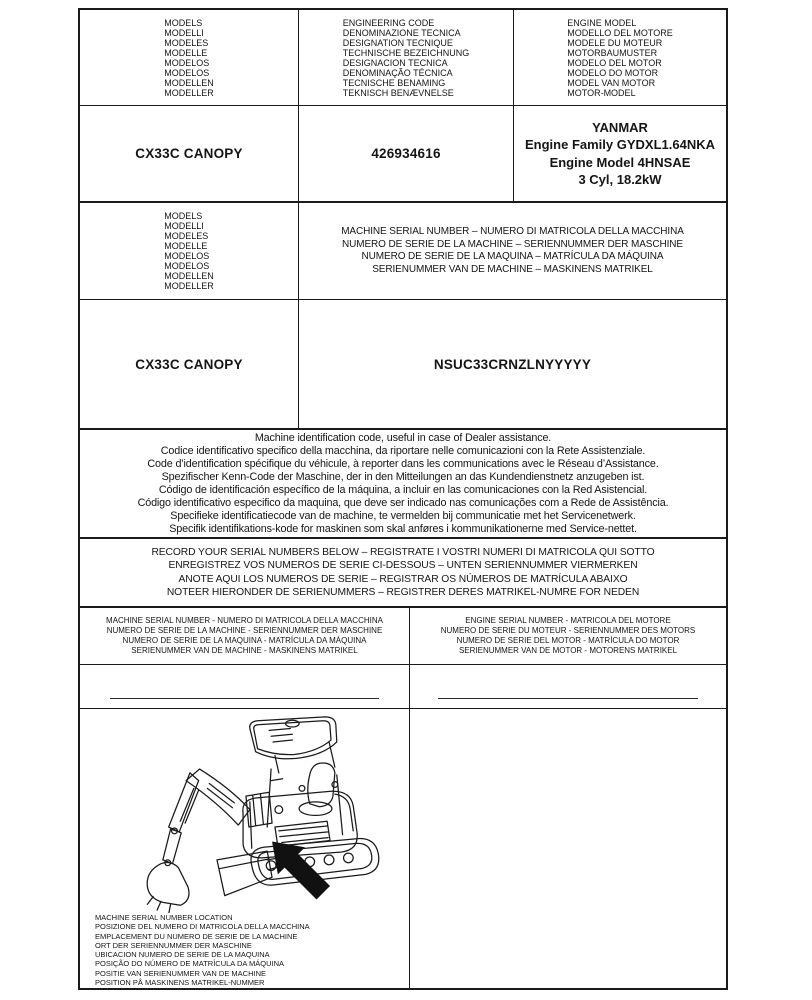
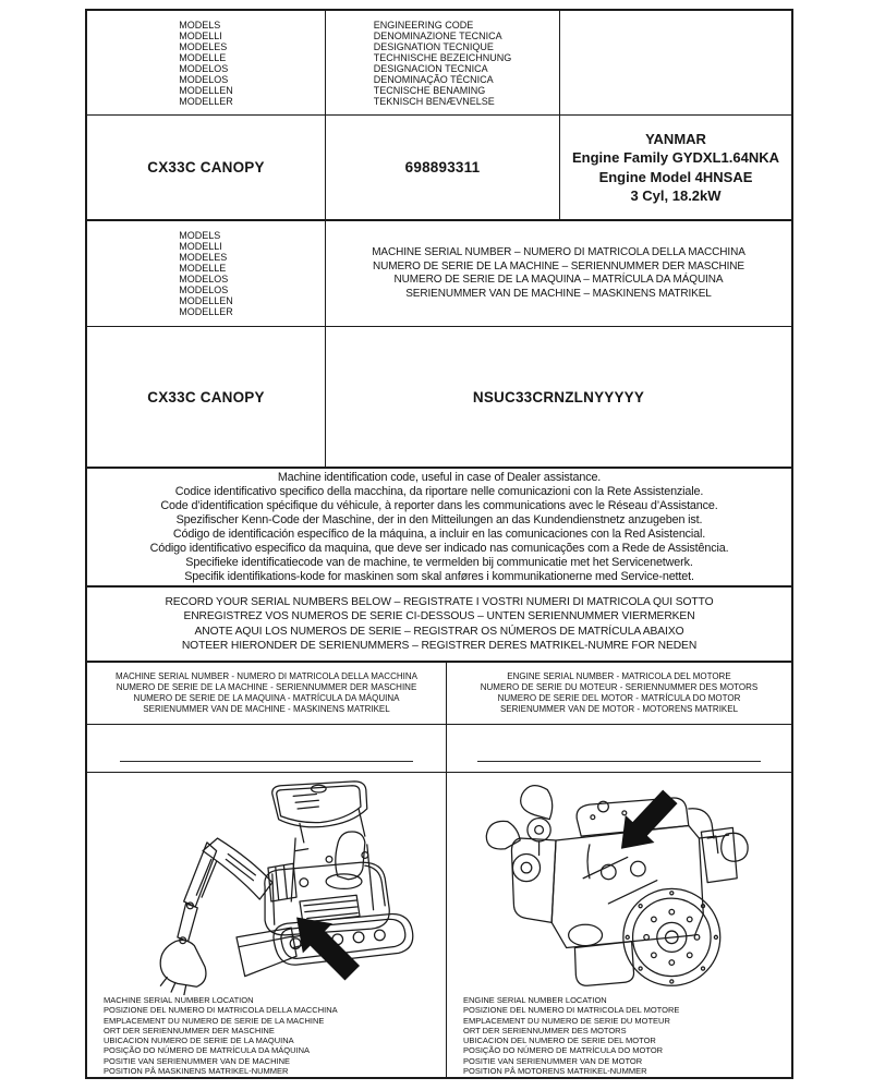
  MODELS
  MODELLI
  MODELES
  MODELLE
  MODELOS
  MODELOS
  MODELLEN
  MODELLER
  ENGINEERING CODE
  DENOMINAZIONE TECNICA
  DESIGNATION TECNIQUE
  TECHNISCHE BEZEICHNUNG
  DESIGNACION TECNICA
  DENOMINAÇÃO TÉCNICA
  TECNISCHE BENAMING
  TEKNISCH BENÆVNELSE
- ENGINE MODEL
- MODELLO DEL MOTORE
- MODELE DU MOTEUR
- MOTORBAUMUSTER
- MODELO DEL MOTOR
- MODELO DO MOTOR
- MODEL VAN MOTOR
- MOTOR-MODEL
  CX33C CANOPY
- 426934616
+ 698893311
  YANMAR
  Engine Family GYDXL1.64NKA
  Engine Model 4HNSAE
  3 Cyl, 18.2kW
  MODELS
  MODELLI
  MODELES
  MODELLE
  MODELOS
  MODELOS
  MODELLEN
  MODELLER
  MACHINE SERIAL NUMBER – NUMERO DI MATRICOLA DELLA MACCHINA
  NUMERO DE SERIE DE LA MACHINE – SERIENNUMMER DER MASCHINE
  NUMERO DE SERIE DE LA MAQUINA – MATRÍCULA DA MÁQUINA
  SERIENUMMER VAN DE MACHINE – MASKINENS MATRIKEL
  CX33C CANOPY
  NSUC33CRNZLNYYYYY
  Machine identification code, useful in case of Dealer assistance.
  Codice identificativo specifico della macchina, da riportare nelle comunicazioni con la Rete Assistenziale.
  Code d’identification spécifique du véhicule, à reporter dans les communications avec le Réseau d’Assistance.
  Spezifischer Kenn-Code der Maschine, der in den Mitteilungen an das Kundendienstnetz anzugeben ist.
  Código de identificación específico de la máquina, a incluir en las comunicaciones con la Red Asistencial.
  Código identificativo especifico da maquina, que deve ser indicado nas comunicações com a Rede de Assistência.
  Specifieke identificatiecode van de machine, te vermelden bij communicatie met het Servicenetwerk.
  Specifik identifikations-kode for maskinen som skal anføres i kommunikationerne med Service-nettet.
  RECORD YOUR SERIAL NUMBERS BELOW – REGISTRATE I VOSTRI NUMERI DI MATRICOLA QUI SOTTO
  ENREGISTREZ VOS NUMEROS DE SERIE CI-DESSOUS – UNTEN SERIENNUMMER VIERMERKEN
  ANOTE AQUI LOS NUMEROS DE SERIE – REGISTRAR OS NÚMEROS DE MATRÍCULA ABAIXO
  NOTEER HIERONDER DE SERIENUMMERS – REGISTRER DERES MATRIKEL-NUMRE FOR NEDEN
  MACHINE SERIAL NUMBER - NUMERO DI MATRICOLA DELLA MACCHINA
  NUMERO DE SERIE DE LA MACHINE - SERIENNUMMER DER MASCHINE
  NUMERO DE SERIE DE LA MAQUINA - MATRÍCULA DA MÁQUINA
  SERIENUMMER VAN DE MACHINE - MASKINENS MATRIKEL
  ENGINE SERIAL NUMBER - MATRICOLA DEL MOTORE
  NUMERO DE SERIE DU MOTEUR - SERIENNUMMER DES MOTORS
  NUMERO DE SERIE DEL MOTOR - MATRÍCULA DO MOTOR
  SERIENUMMER VAN DE MOTOR - MOTORENS MATRIKEL
  MACHINE SERIAL NUMBER LOCATION
  POSIZIONE DEL NUMERO DI MATRICOLA DELLA MACCHINA
  EMPLACEMENT DU NUMERO DE SERIE DE LA MACHINE
  ORT DER SERIENNUMMER DER MASCHINE
  UBICACION NUMERO DE SERIE DE LA MAQUINA
  POSIÇÃO DO NÚMERO DE MATRÍCULA DA MÁQUINA
  POSITIE VAN SERIENUMMER VAN DE MACHINE
  POSITION PÅ MASKINENS MATRIKEL-NUMMER
+ ENGINE SERIAL NUMBER LOCATION
+ POSIZIONE DEL NUMERO DI MATRICOLA DEL MOTORE
+ EMPLACEMENT DU NUMERO DE SERIE DU MOTEUR
+ ORT DER SERIENNUMMER DES MOTORS
+ UBICACION DEL NUMERO DE SERIE DEL MOTOR
+ POSIÇÃO DO NÚMERO DE MATRÍCULA DO MOTOR
+ POSITIE VAN SERIENUMMER VAN DE MOTOR
+ POSITION PÅ MOTORENS MATRIKEL-NUMMER
